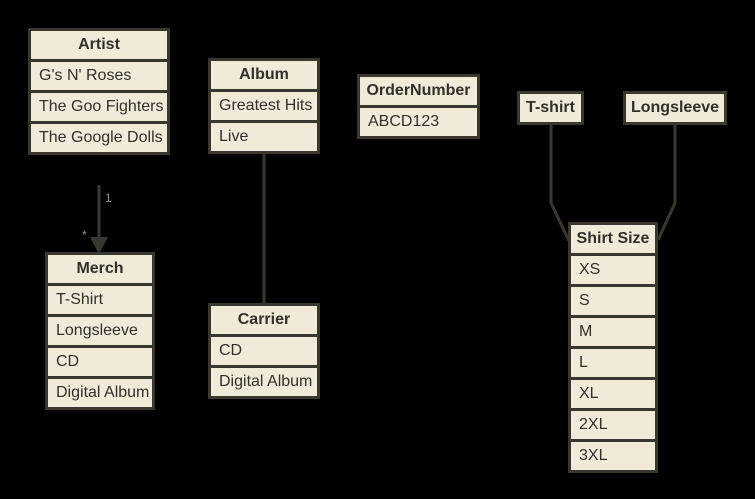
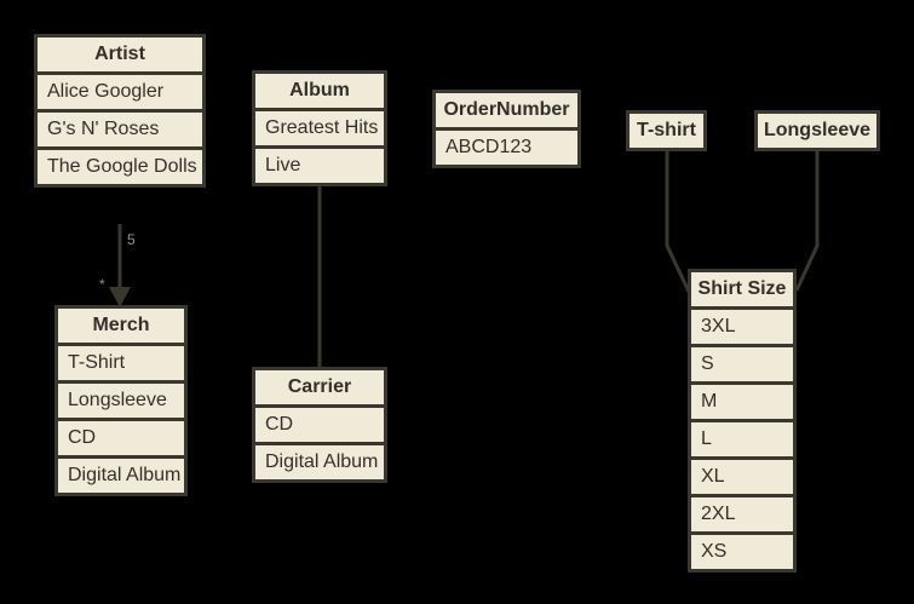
- 1
+ 5
  *
  Artist
+ Alice Googler
  G's N' Roses
- The Goo Fighters
  The Google Dolls
  Album
  Greatest Hits
  Live
  OrderNumber
  ABCD123
  T-shirt
  Longsleeve
  Merch
  T-Shirt
  Longsleeve
  CD
  Digital Album
  Carrier
  CD
  Digital Album
  Shirt Size
- XS
+ 3XL
  S
  M
  L
  XL
  2XL
- 3XL
+ XS
